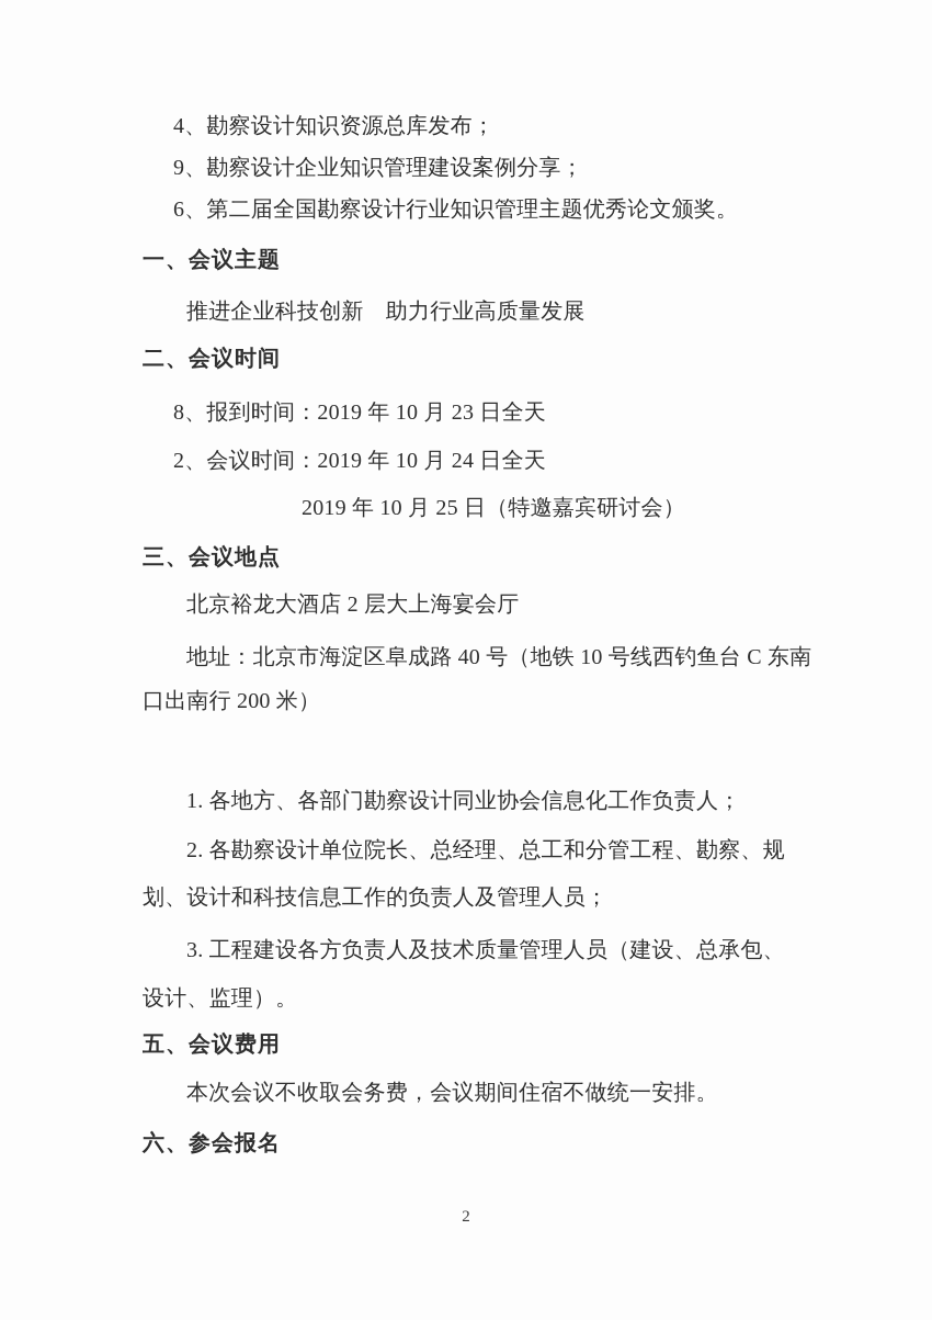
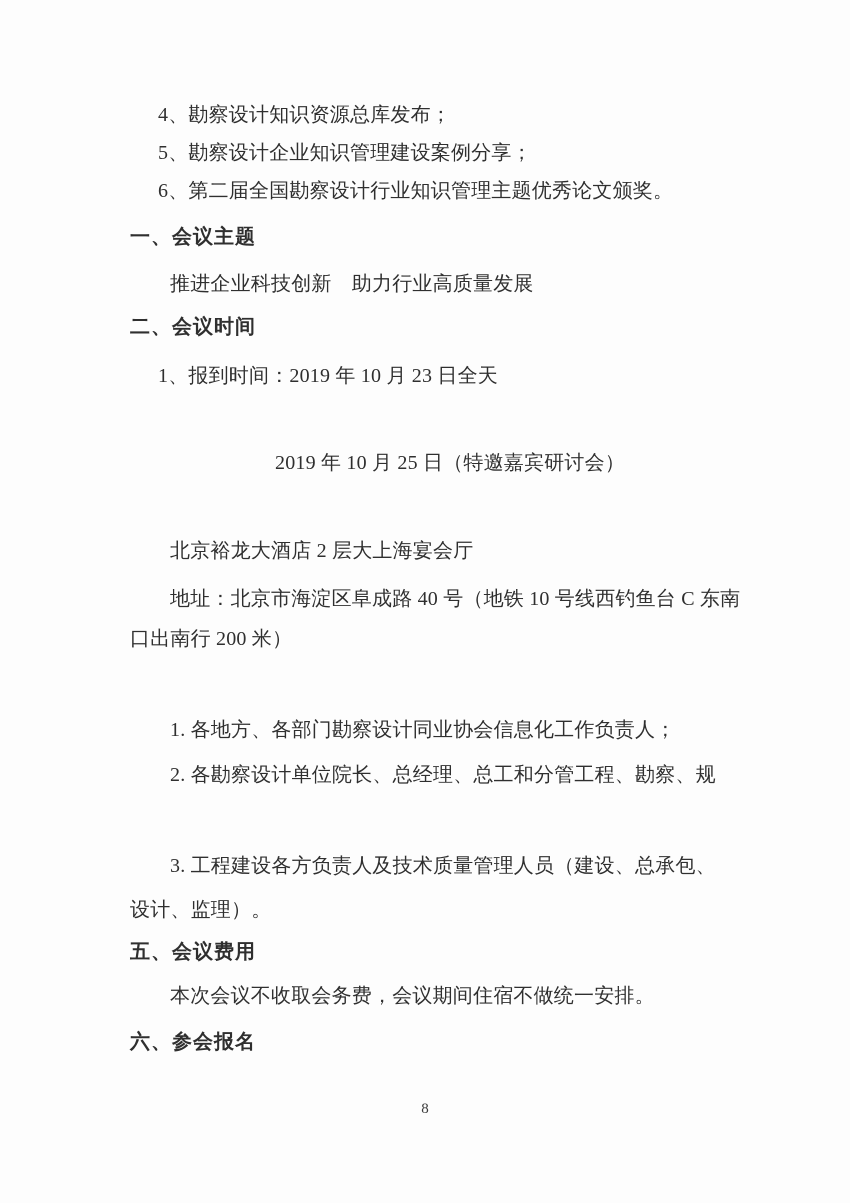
  4、勘察设计知识资源总库发布；
- 9、勘察设计企业知识管理建设案例分享；
+ 5、勘察设计企业知识管理建设案例分享；
  6、第二届全国勘察设计行业知识管理主题优秀论文颁奖。
  一、会议主题
  推进企业科技创新 助力行业高质量发展
  二、会议时间
- 8、报到时间：2019 年 10 月 23 日全天
+ 1、报到时间：2019 年 10 月 23 日全天
- 2、会议时间：2019 年 10 月 24 日全天
  2019 年 10 月 25 日（特邀嘉宾研讨会）
- 三、会议地点
  北京裕龙大酒店 2 层大上海宴会厅
  地址：北京市海淀区阜成路 40 号（地铁 10 号线西钓鱼台 C 东南
  口出南行 200 米）
  1. 各地方、各部门勘察设计同业协会信息化工作负责人；
  2. 各勘察设计单位院长、总经理、总工和分管工程、勘察、规
- 划、设计和科技信息工作的负责人及管理人员；
  3. 工程建设各方负责人及技术质量管理人员（建设、总承包、
  设计、监理）。
  五、会议费用
  本次会议不收取会务费，会议期间住宿不做统一安排。
  六、参会报名
- 2
+ 8
